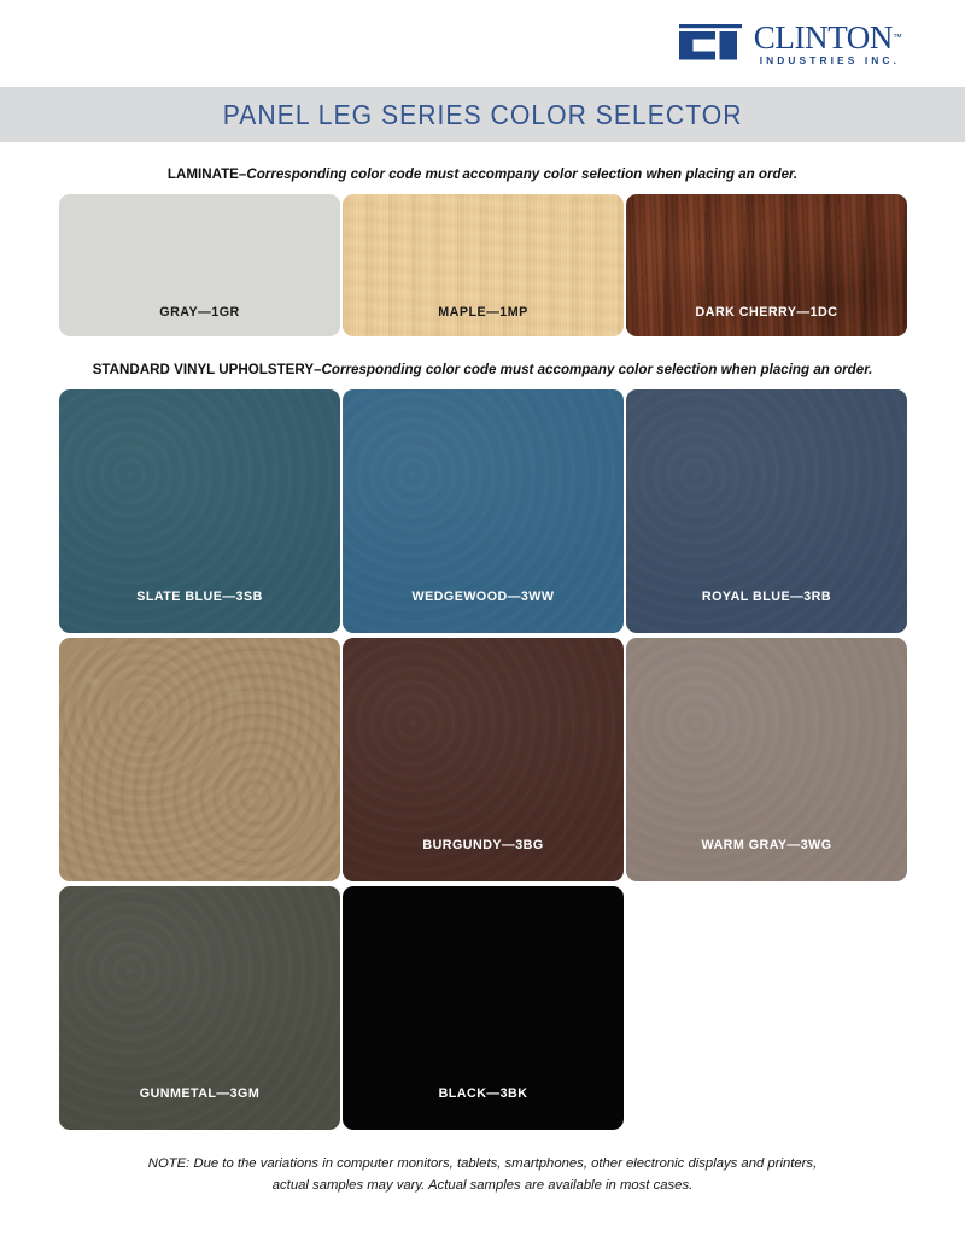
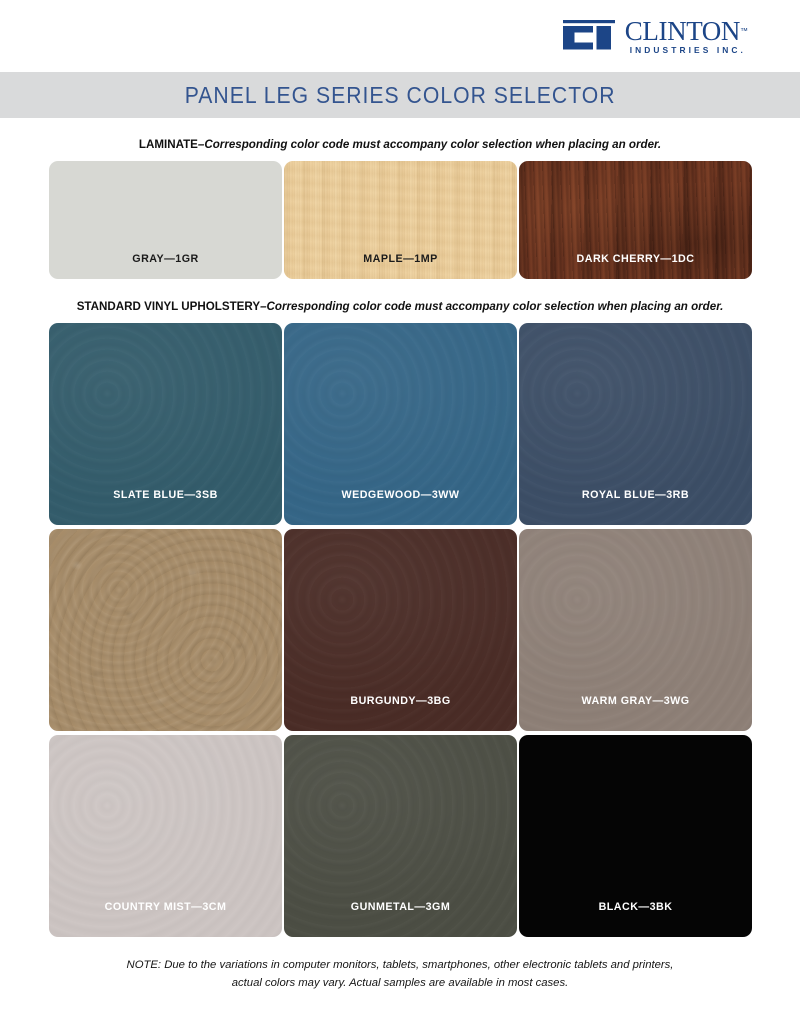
  CLINTON™
  INDUSTRIES INC.
  PANEL LEG SERIES COLOR SELECTOR
  LAMINATE–Corresponding color code must accompany color selection when placing an order.
  GRAY—1GR
  MAPLE—1MP
  DARK CHERRY—1DC
  STANDARD VINYL UPHOLSTERY–Corresponding color code must accompany color selection when placing an order.
  SLATE BLUE—3SB
  WEDGEWOOD—3WW
  ROYAL BLUE—3RB
  BURGUNDY—3BG
  WARM GRAY—3WG
+ COUNTRY MIST—3CM
  GUNMETAL—3GM
  BLACK—3BK
- NOTE: Due to the variations in computer monitors, tablets, smartphones, other electronic displays and printers,
+ NOTE: Due to the variations in computer monitors, tablets, smartphones, other electronic tablets and printers,
- actual samples may vary. Actual samples are available in most cases.
+ actual colors may vary. Actual samples are available in most cases.
